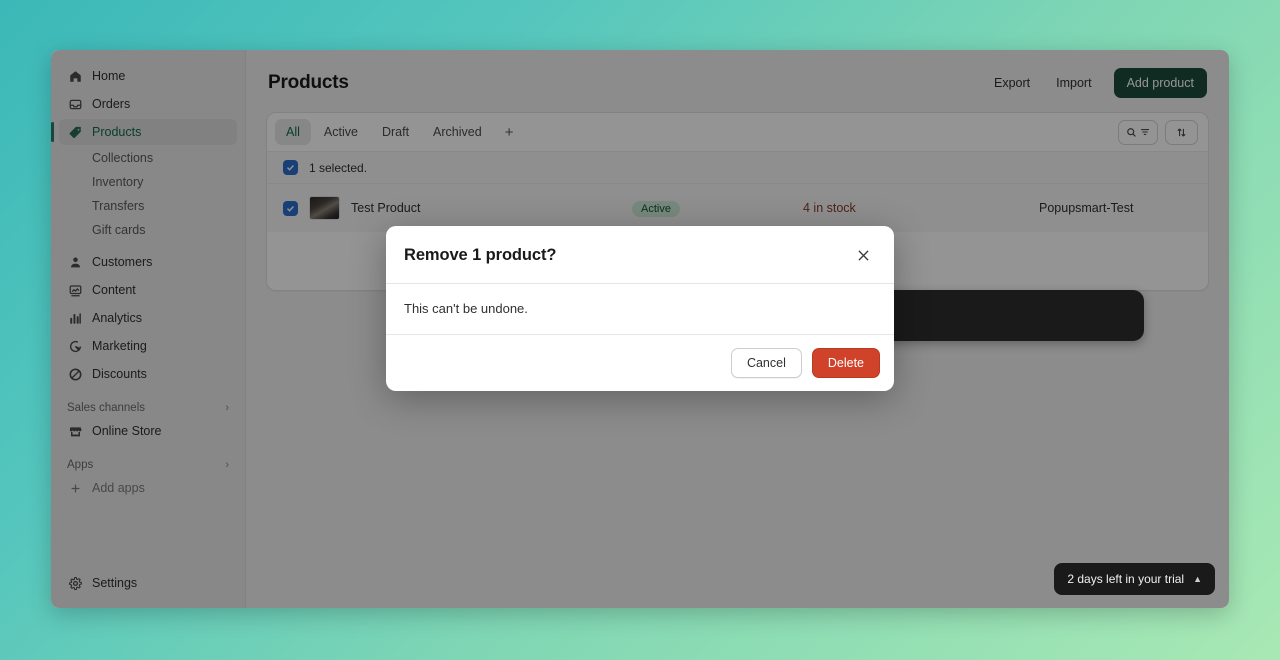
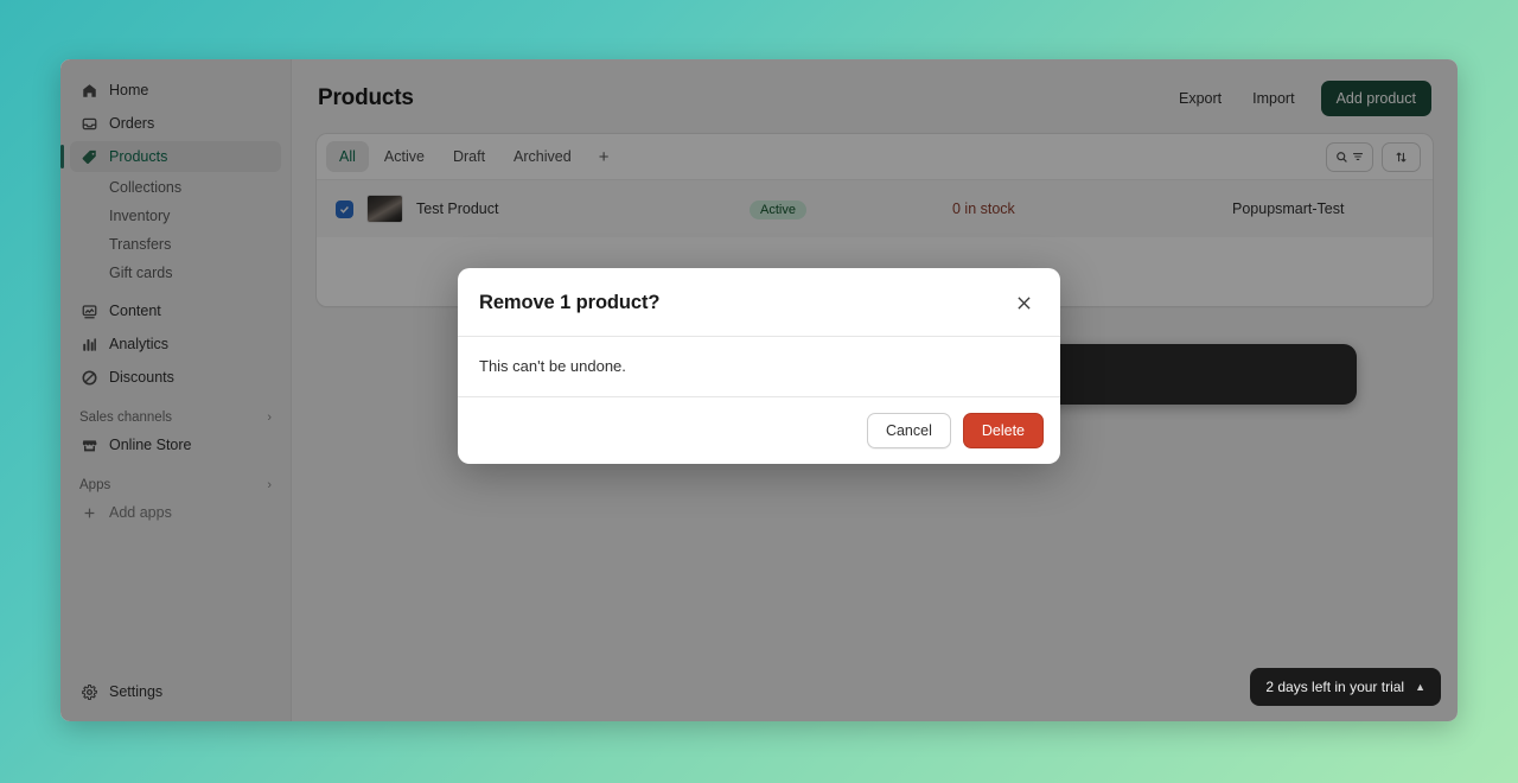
  Home
  Orders
  Products
  Collections
  Inventory
  Transfers
  Gift cards
- Customers
  Content
  Analytics
- Marketing
  Discounts
  Sales channels
  ›
  Online Store
  Apps
  ›
  Add apps
  Settings
  Products
  Export
  Import
  Add product
  All
  Active
  Draft
  Archived
  +
- 1 selected.
  Test Product
  Active
- 4 in stock
+ 0 in stock
  Popupsmart-Test
  2 days left in your trial
  ▲
  Remove 1 product?
  This can't be undone.
  Cancel
  Delete
